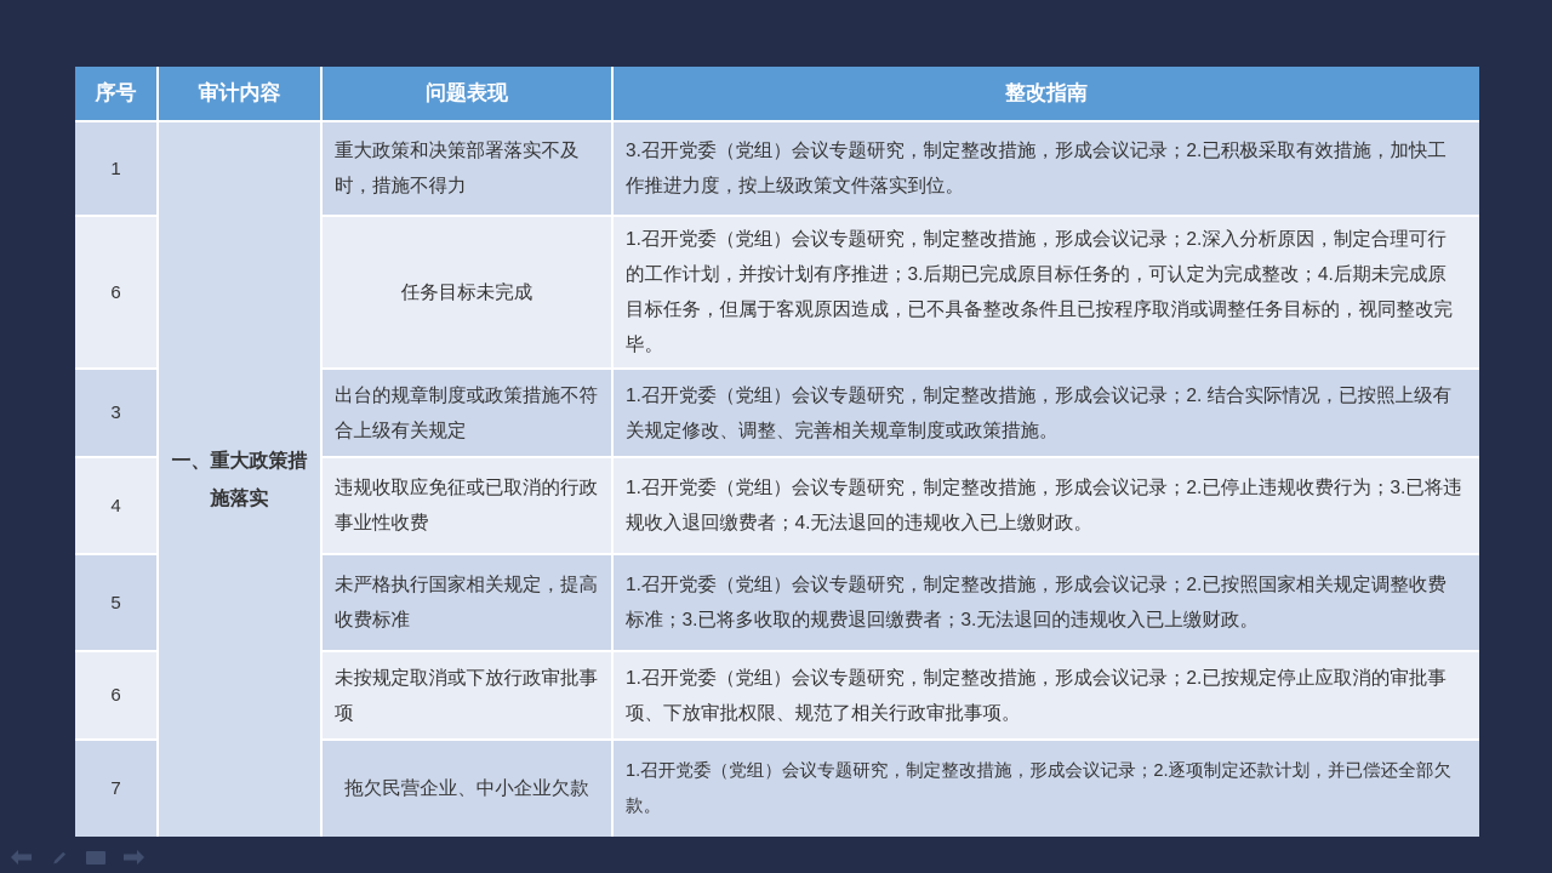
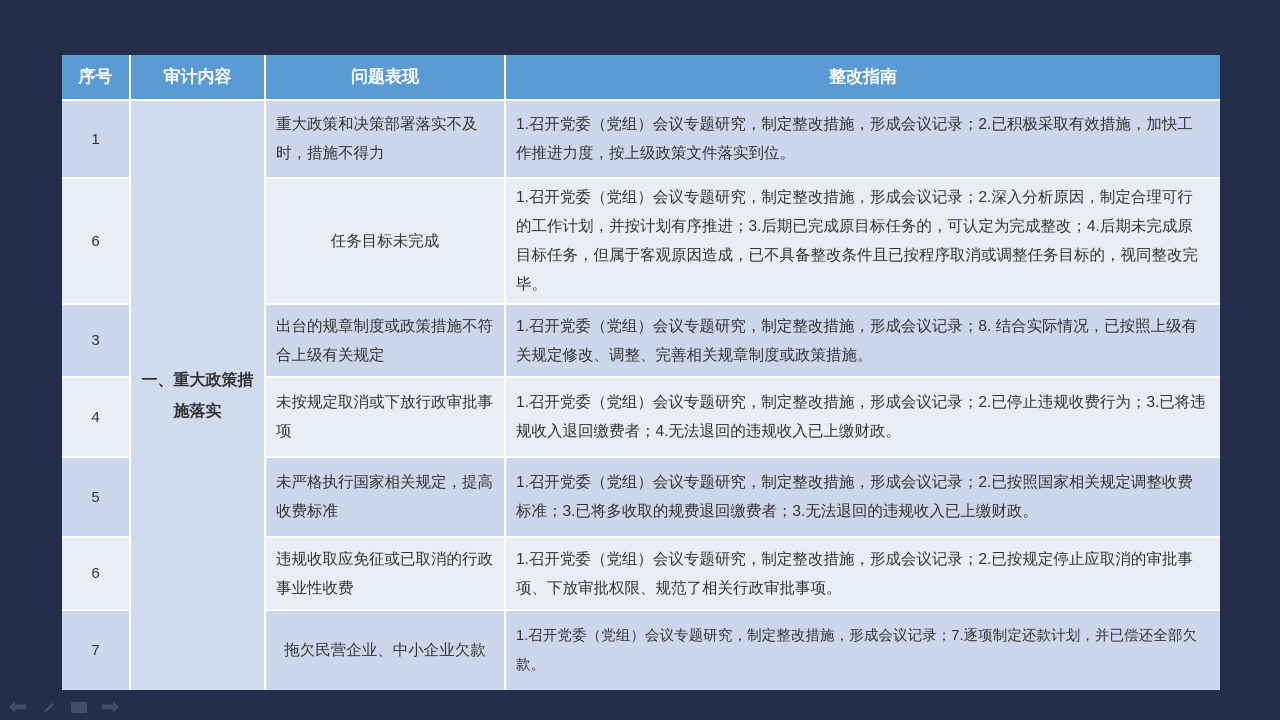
  序号	审计内容	问题表现	整改指南
- 1	一、重大政策措施落实	重大政策和决策部署落实不及时，措施不得力	3.召开党委（党组）会议专题研究，制定整改措施，形成会议记录；2.已积极采取有效措施，加快工作推进力度，按上级政策文件落实到位。
+ 1	一、重大政策措施落实	重大政策和决策部署落实不及时，措施不得力	1.召开党委（党组）会议专题研究，制定整改措施，形成会议记录；2.已积极采取有效措施，加快工作推进力度，按上级政策文件落实到位。
  6	任务目标未完成	1.召开党委（党组）会议专题研究，制定整改措施，形成会议记录；2.深入分析原因，制定合理可行的工作计划，并按计划有序推进；3.后期已完成原目标任务的，可认定为完成整改；4.后期未完成原目标任务，但属于客观原因造成，已不具备整改条件且已按程序取消或调整任务目标的，视同整改完毕。
- 3	出台的规章制度或政策措施不符合上级有关规定	1.召开党委（党组）会议专题研究，制定整改措施，形成会议记录；2. 结合实际情况，已按照上级有关规定修改、调整、完善相关规章制度或政策措施。
+ 3	出台的规章制度或政策措施不符合上级有关规定	1.召开党委（党组）会议专题研究，制定整改措施，形成会议记录；8. 结合实际情况，已按照上级有关规定修改、调整、完善相关规章制度或政策措施。
- 4	违规收取应免征或已取消的行政事业性收费	1.召开党委（党组）会议专题研究，制定整改措施，形成会议记录；2.已停止违规收费行为；3.已将违规收入退回缴费者；4.无法退回的违规收入已上缴财政。
+ 4	未按规定取消或下放行政审批事项	1.召开党委（党组）会议专题研究，制定整改措施，形成会议记录；2.已停止违规收费行为；3.已将违规收入退回缴费者；4.无法退回的违规收入已上缴财政。
  5	未严格执行国家相关规定，提高收费标准	1.召开党委（党组）会议专题研究，制定整改措施，形成会议记录；2.已按照国家相关规定调整收费标准；3.已将多收取的规费退回缴费者；3.无法退回的违规收入已上缴财政。
- 6	未按规定取消或下放行政审批事项	1.召开党委（党组）会议专题研究，制定整改措施，形成会议记录；2.已按规定停止应取消的审批事项、下放审批权限、规范了相关行政审批事项。
+ 6	违规收取应免征或已取消的行政事业性收费	1.召开党委（党组）会议专题研究，制定整改措施，形成会议记录；2.已按规定停止应取消的审批事项、下放审批权限、规范了相关行政审批事项。
- 7	拖欠民营企业、中小企业欠款	1.召开党委（党组）会议专题研究，制定整改措施，形成会议记录；2.逐项制定还款计划，并已偿还全部欠款。
+ 7	拖欠民营企业、中小企业欠款	1.召开党委（党组）会议专题研究，制定整改措施，形成会议记录；7.逐项制定还款计划，并已偿还全部欠款。
